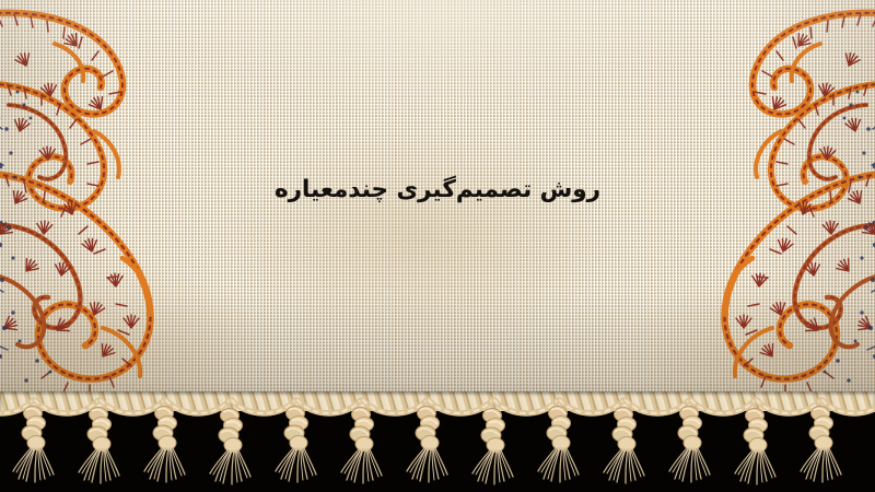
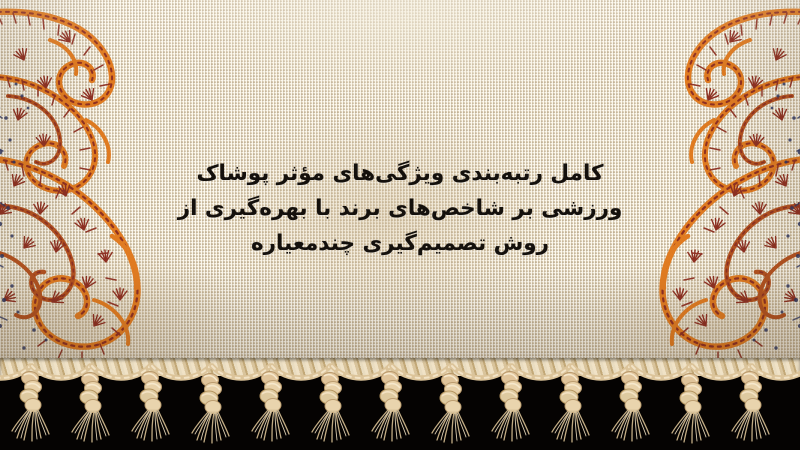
+ کامل رتبه‌بندی ویژگی‌های مؤثر پوشاک
+ ورزشی بر شاخص‌های برند با بهره‌گیری از
  روش تصمیم‌گیری چندمعیاره
